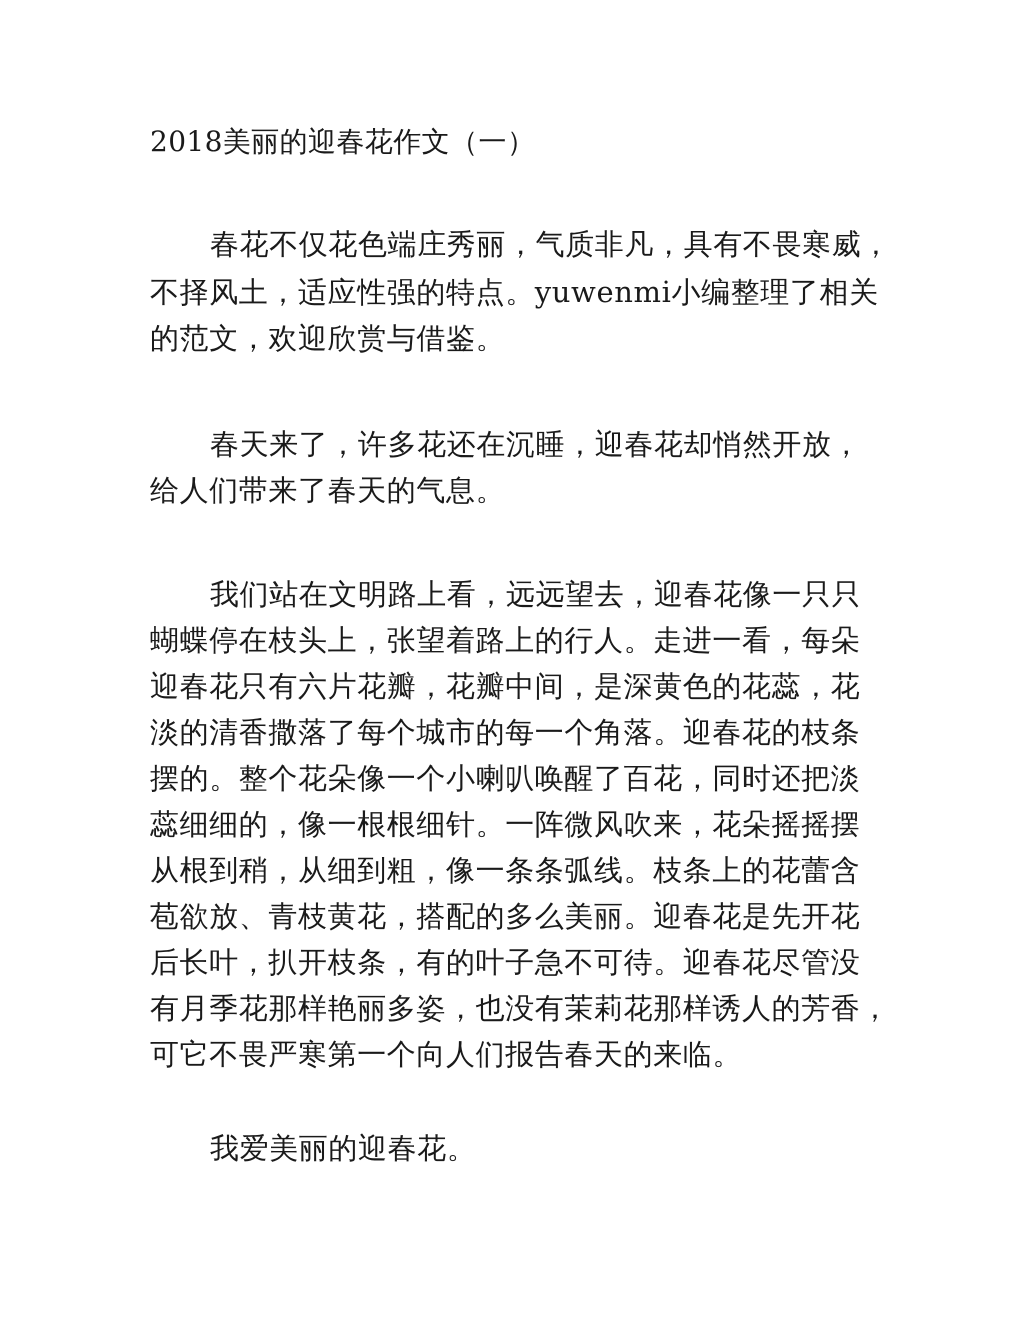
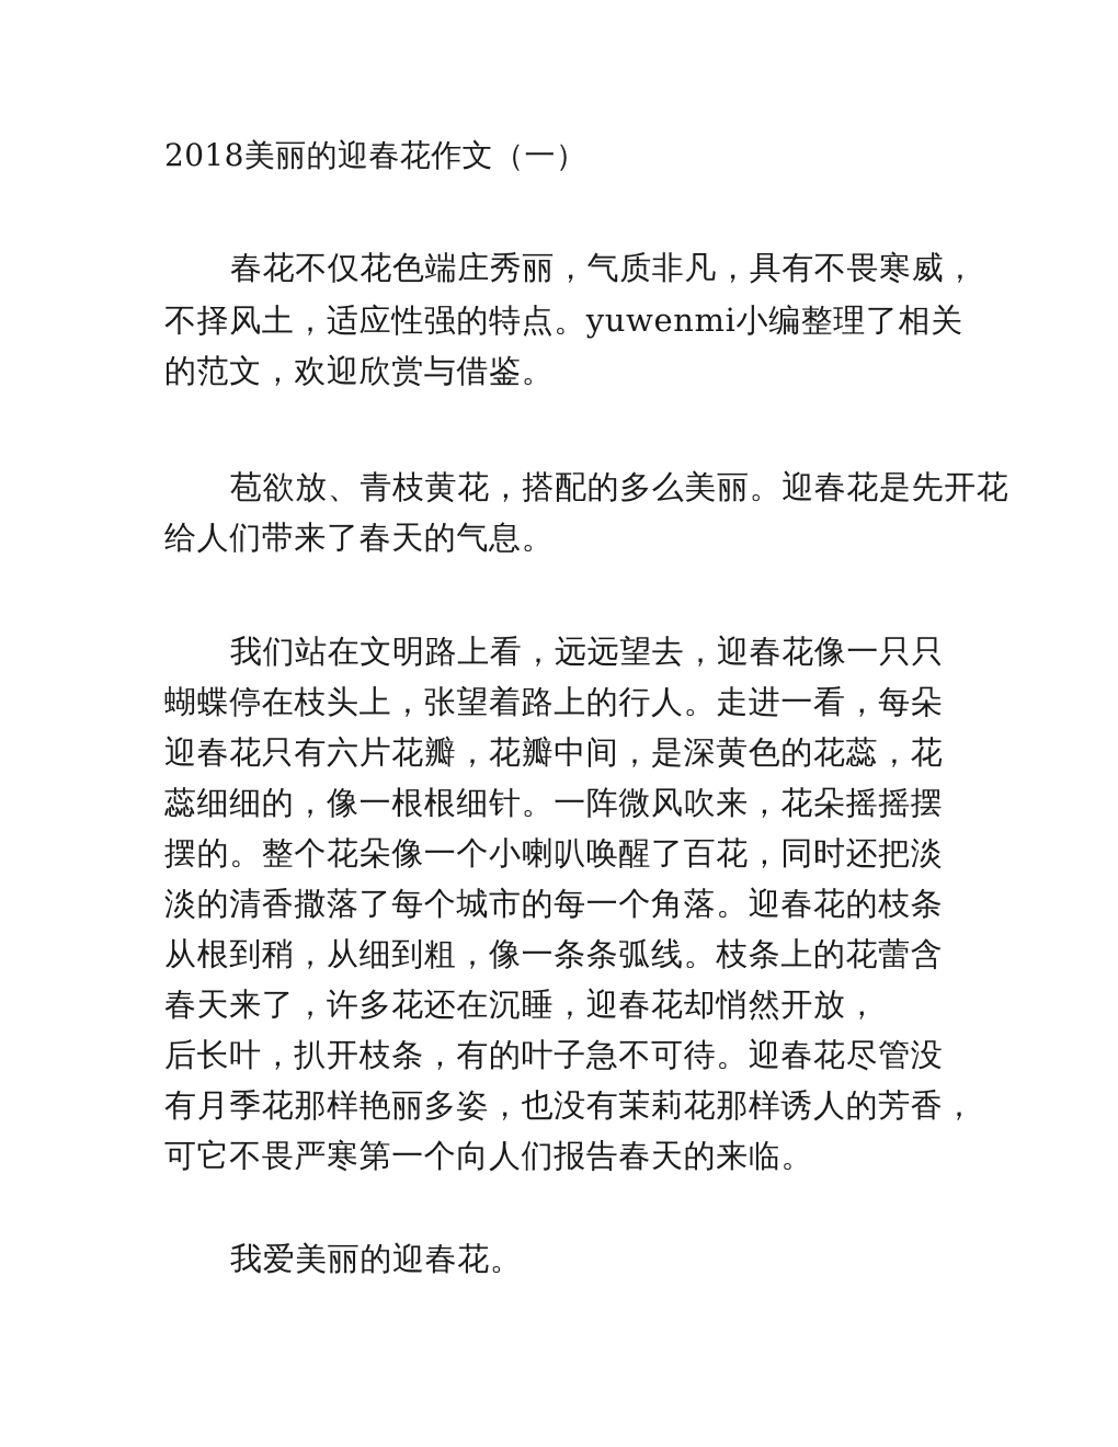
  2018美丽的迎春花作文（一）
  春花不仅花色端庄秀丽，气质非凡，具有不畏寒威，
  不择风土，适应性强的特点。yuwenmi小编整理了相关
  的范文，欢迎欣赏与借鉴。
- 春天来了，许多花还在沉睡，迎春花却悄然开放，
+ 苞欲放、青枝黄花，搭配的多么美丽。迎春花是先开花
  给人们带来了春天的气息。
  我们站在文明路上看，远远望去，迎春花像一只只
  蝴蝶停在枝头上，张望着路上的行人。走进一看，每朵
  迎春花只有六片花瓣，花瓣中间，是深黄色的花蕊，花
- 淡的清香撒落了每个城市的每一个角落。迎春花的枝条
+ 蕊细细的，像一根根细针。一阵微风吹来，花朵摇摇摆
  摆的。整个花朵像一个小喇叭唤醒了百花，同时还把淡
- 蕊细细的，像一根根细针。一阵微风吹来，花朵摇摇摆
+ 淡的清香撒落了每个城市的每一个角落。迎春花的枝条
  从根到稍，从细到粗，像一条条弧线。枝条上的花蕾含
- 苞欲放、青枝黄花，搭配的多么美丽。迎春花是先开花
+ 春天来了，许多花还在沉睡，迎春花却悄然开放，
  后长叶，扒开枝条，有的叶子急不可待。迎春花尽管没
  有月季花那样艳丽多姿，也没有茉莉花那样诱人的芳香，
  可它不畏严寒第一个向人们报告春天的来临。
  我爱美丽的迎春花。
